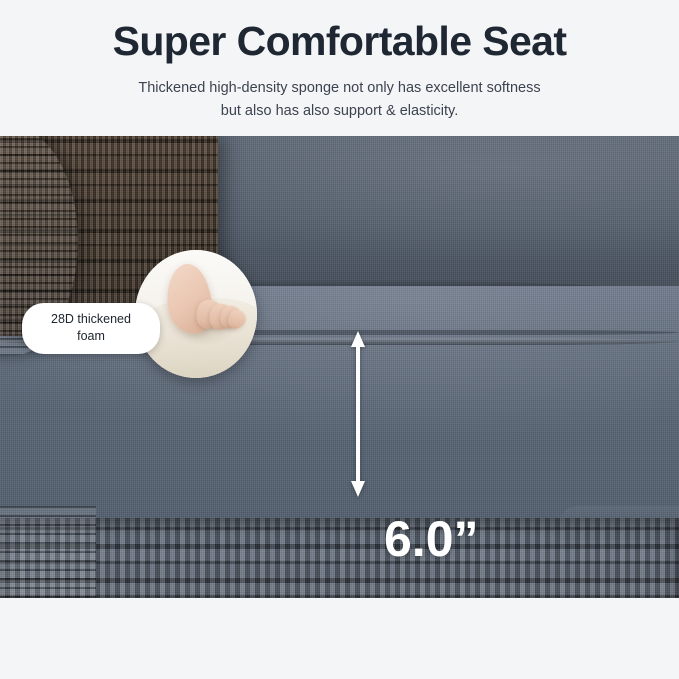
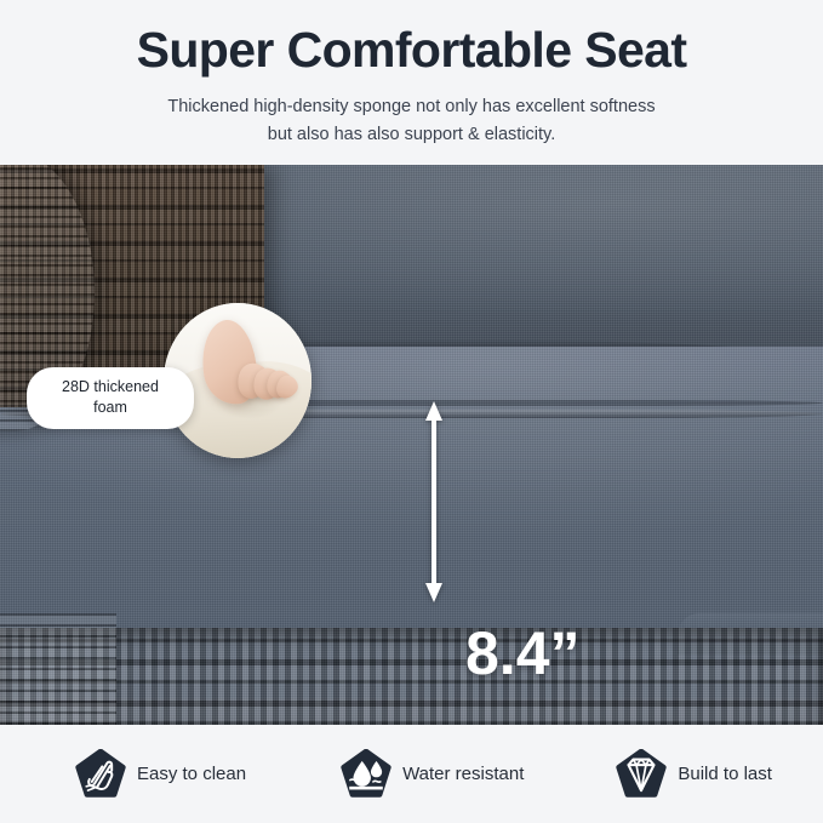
  Super Comfortable Seat
  Thickened high-density sponge not only has excellent softness
  but also has also support & elasticity.
  28D thickened
  foam
- 6.0”
+ 8.4”
+ Easy to clean
+ Water resistant
+ Build to last
